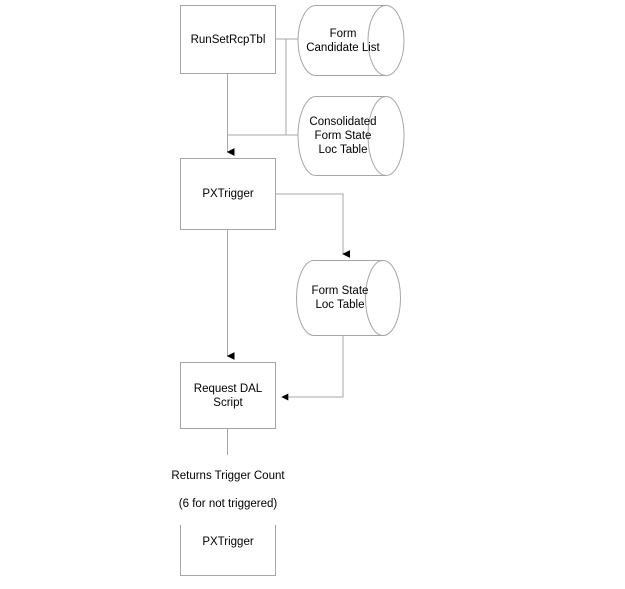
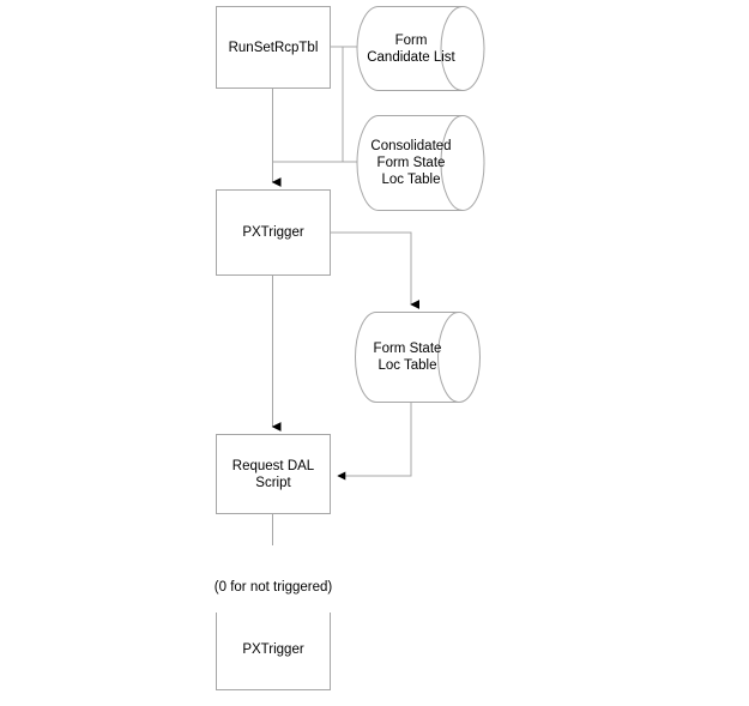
  RunSetRcpTbl
  Form
  Candidate List
  Consolidated
  Form State
  Loc Table
  PXTrigger
  Form State
  Loc Table
  Request DAL
  Script
  PXTrigger
- Returns Trigger Count
- (6 for not triggered)
+ (0 for not triggered)
